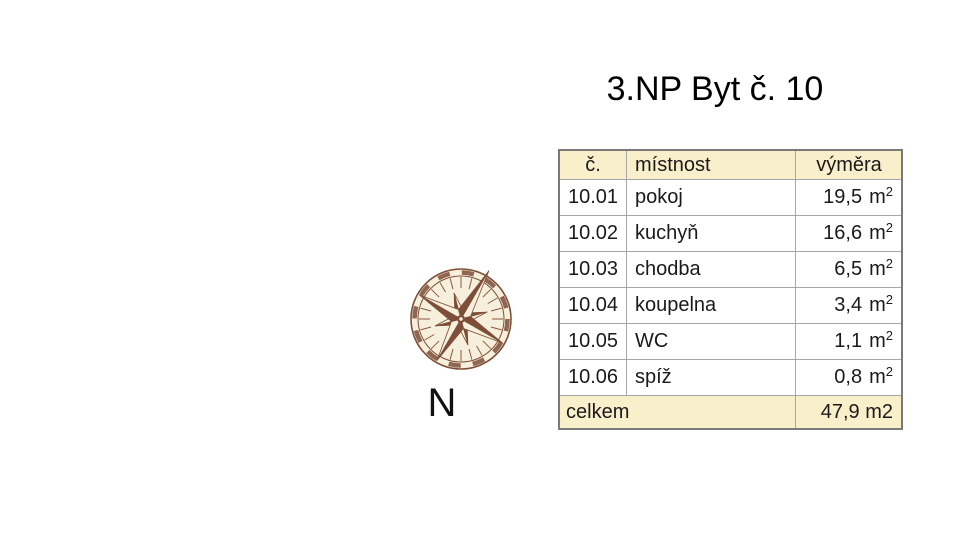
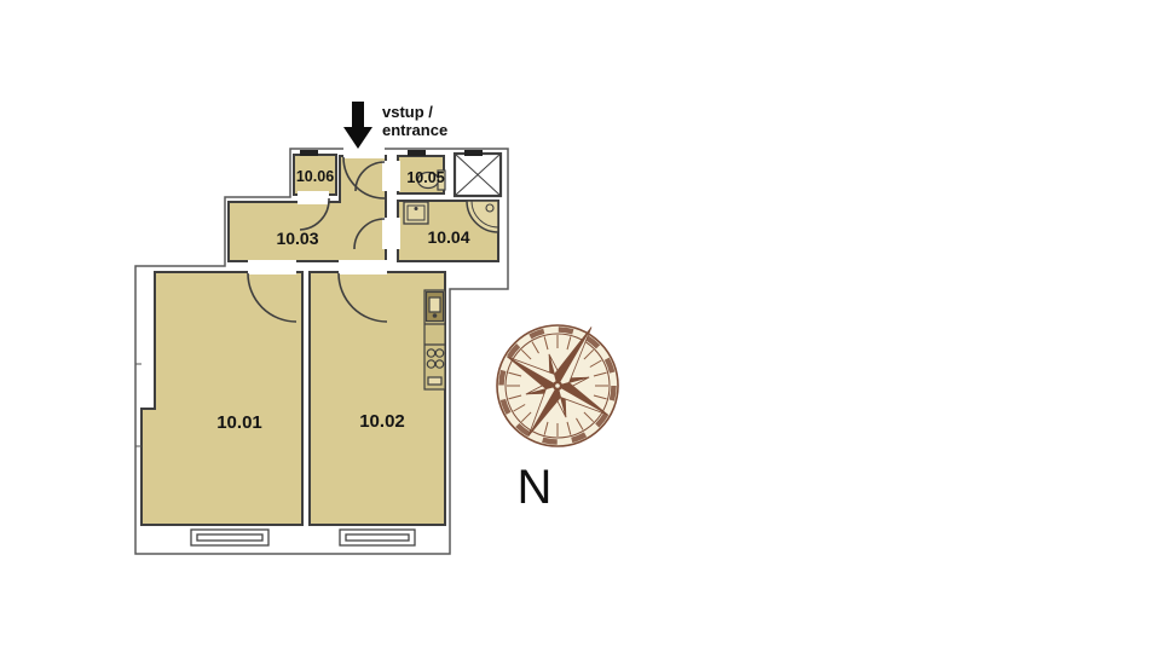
+ vstup /
+ entrance
+ 10.06
+ 10.05
+ 10.03
+ 10.04
+ 10.01
+ 10.02
  N
- 3.NP Byt č. 10
- č.	místnost	výměra
- 10.01	pokoj	19,5 m2
- 10.02	kuchyň	16,6 m2
- 10.03	chodba	6,5 m2
- 10.04	koupelna	3,4 m2
- 10.05	WC	1,1 m2
- 10.06	spíž	0,8 m2
- celkem	47,9 m2
